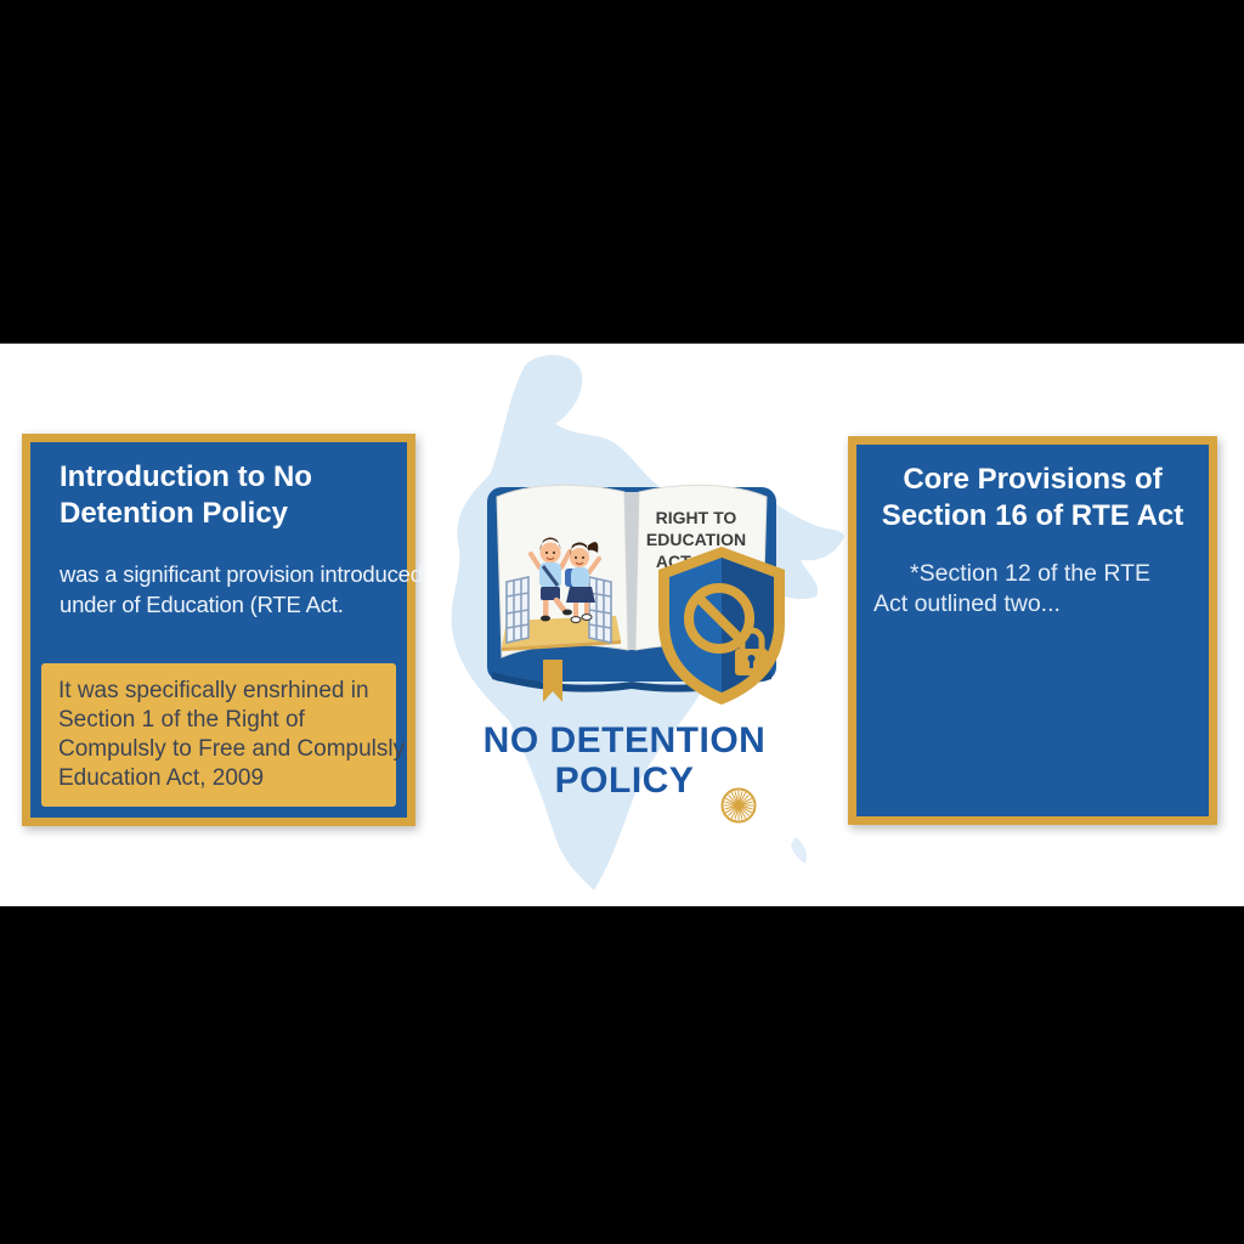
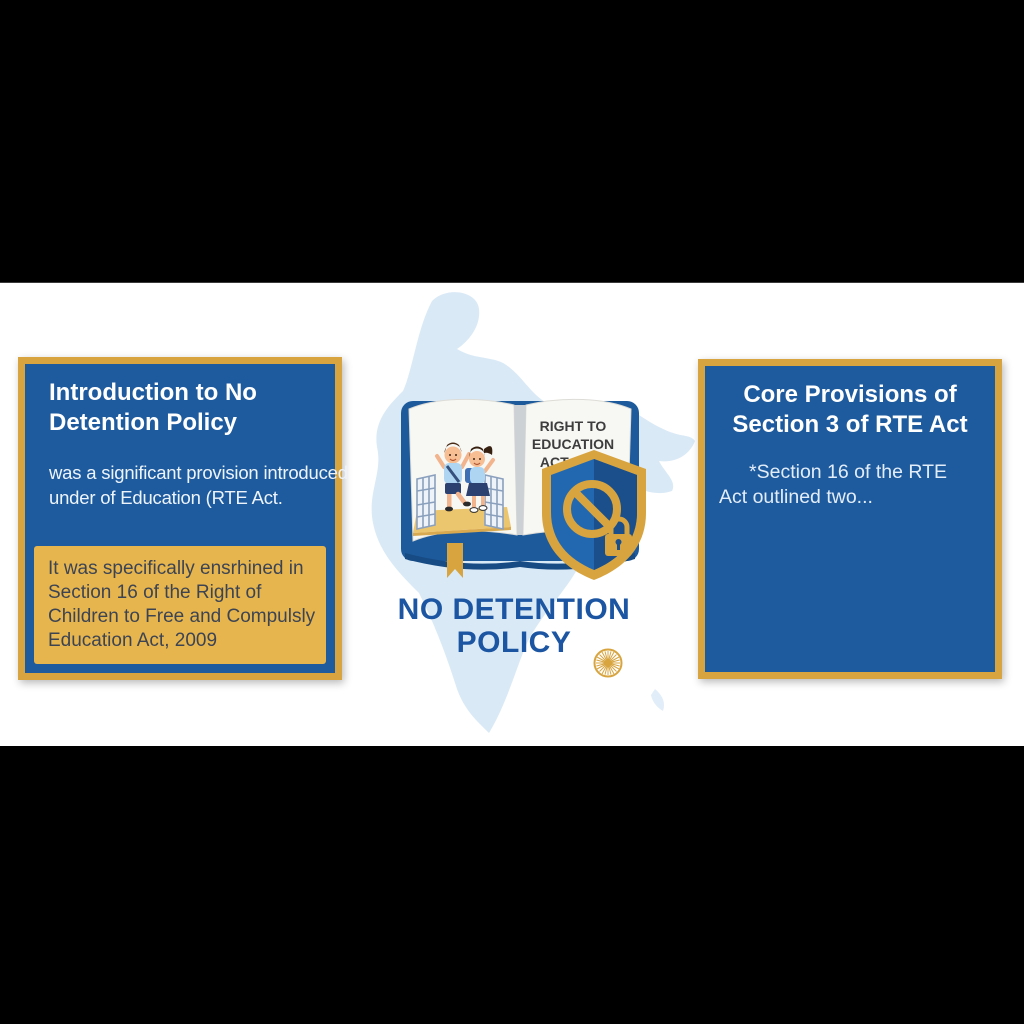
  Introduction to No Detention Policy
  was a significant provision introduced
  under of Education (RTE Act.
  It was specifically ensrhined in
- Section 1 of the Right of
+ Section 16 of the Right of
- Compulsly to Free and Compulsly
+ Children to Free and Compulsly
  Education Act, 2009
  RIGHT TO
  EDUCATION
  NO DETENTION
  POLICY
- Core Provisions of Section 16 of RTE Act
+ Core Provisions of Section 3 of RTE Act
- *Section 12 of the RTE
+ *Section 16 of the RTE
  Act outlined two...
